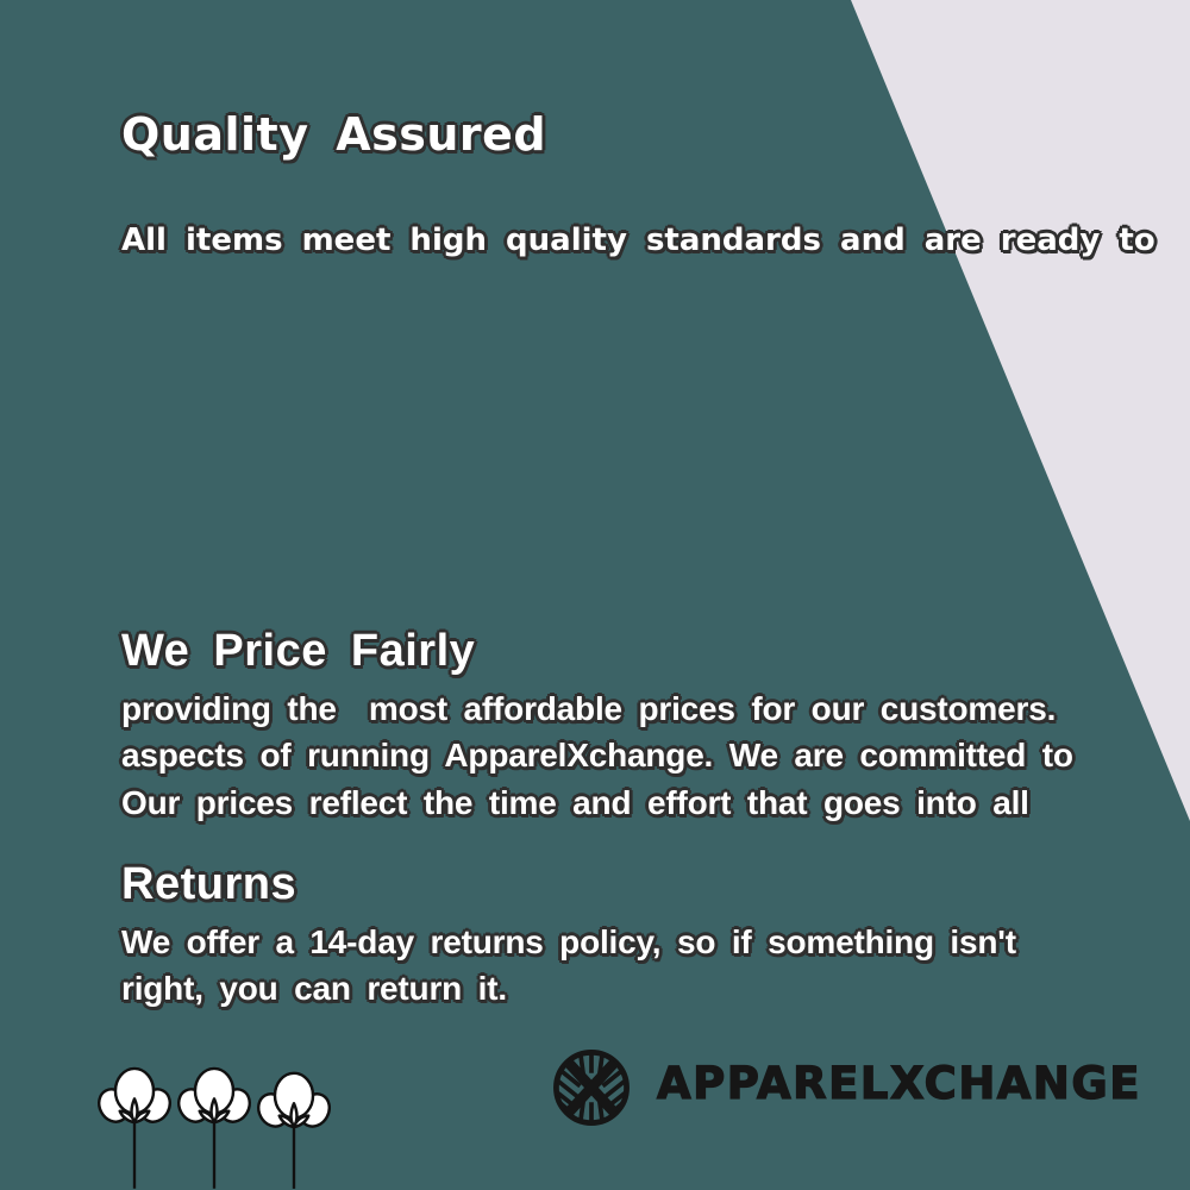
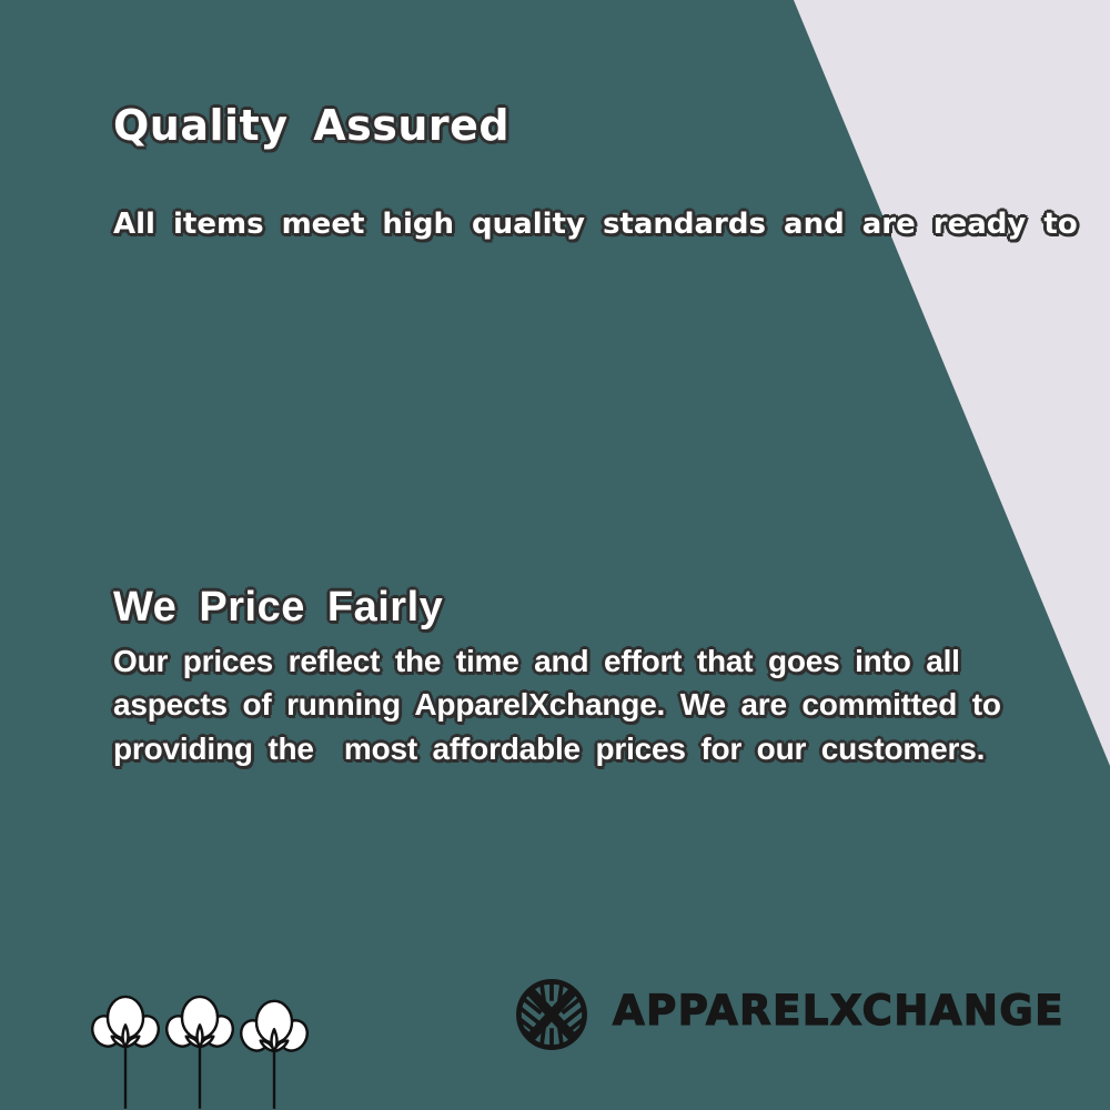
  Quality Assured
  All items meet high quality standards and are ready to
  We Price Fairly
- providing the most affordable prices for our customers.
+ Our prices reflect the time and effort that goes into all
  aspects of running ApparelXchange. We are committed to
- Our prices reflect the time and effort that goes into all
+ providing the most affordable prices for our customers.
- Returns
- We offer a 14-day returns policy, so if something isn't
- right, you can return it.
  APPARELXCHANGE
